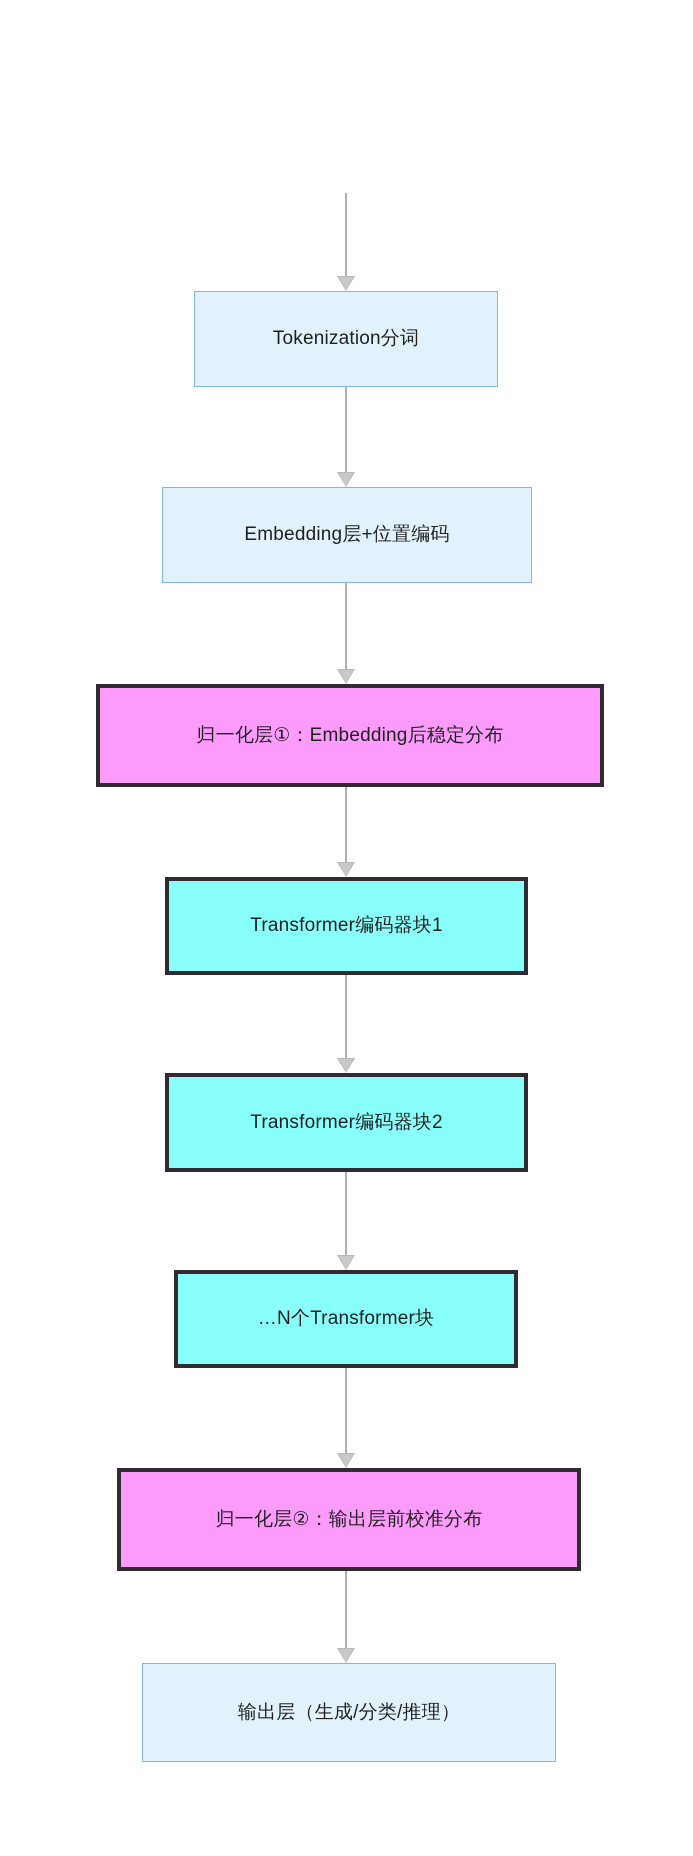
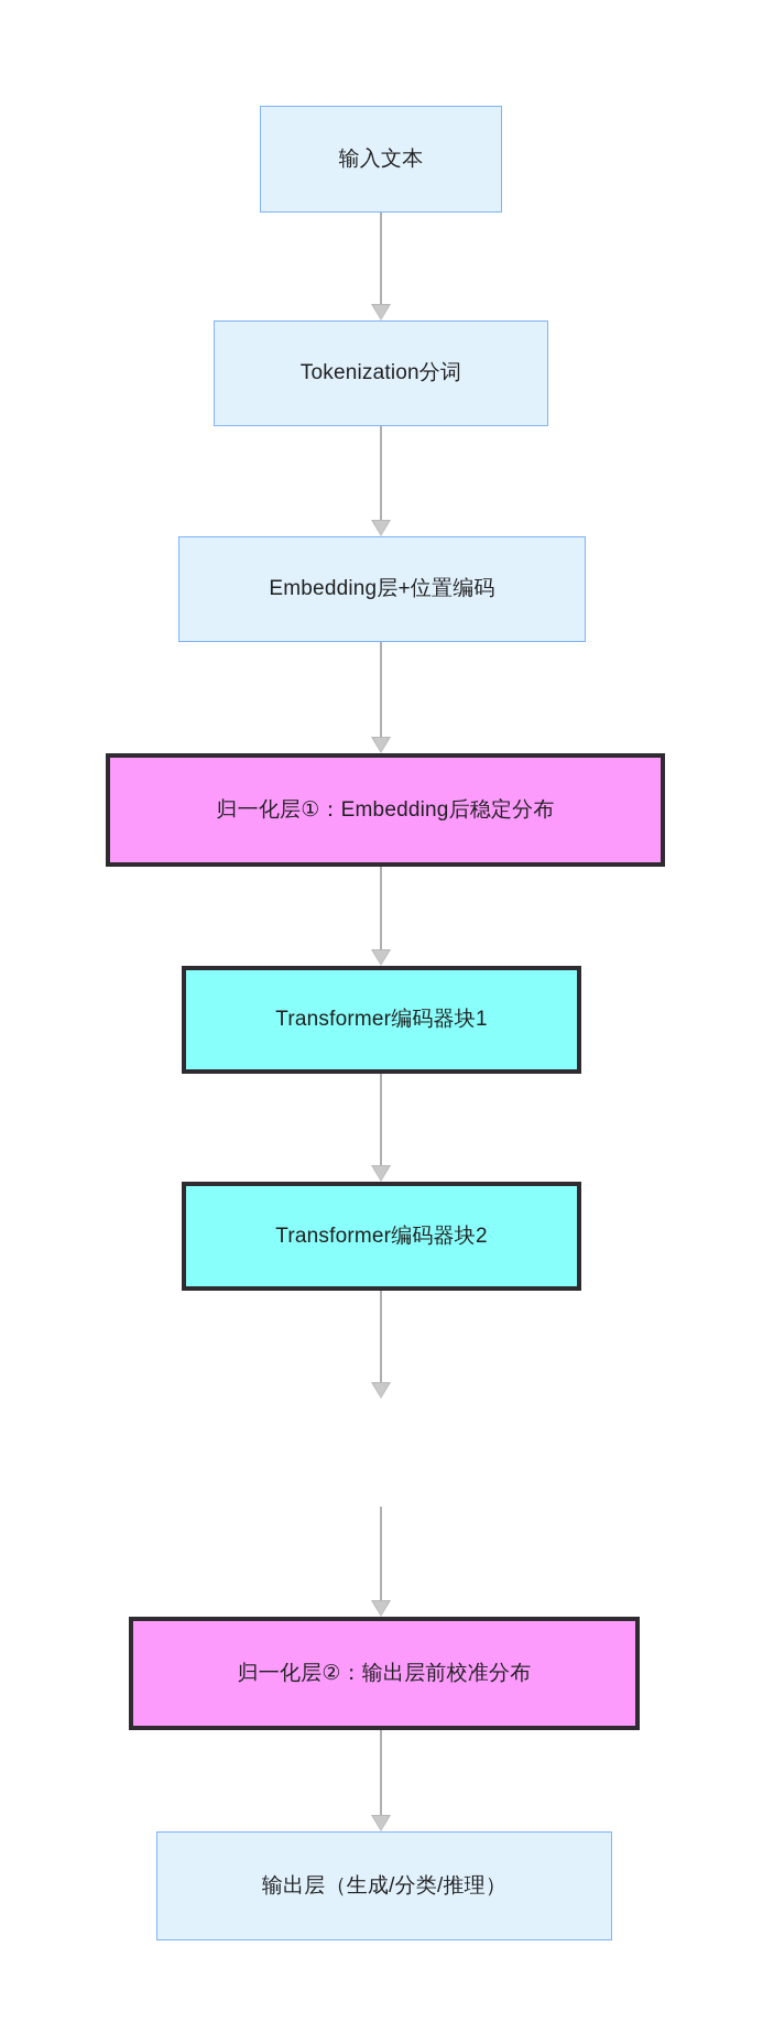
+ 输入文本
  Tokenization分词
  Embedding层+位置编码
  归一化层①：Embedding后稳定分布
  Transformer编码器块1
  Transformer编码器块2
- …N个Transformer块
  归一化层②：输出层前校准分布
  输出层（生成/分类/推理）
